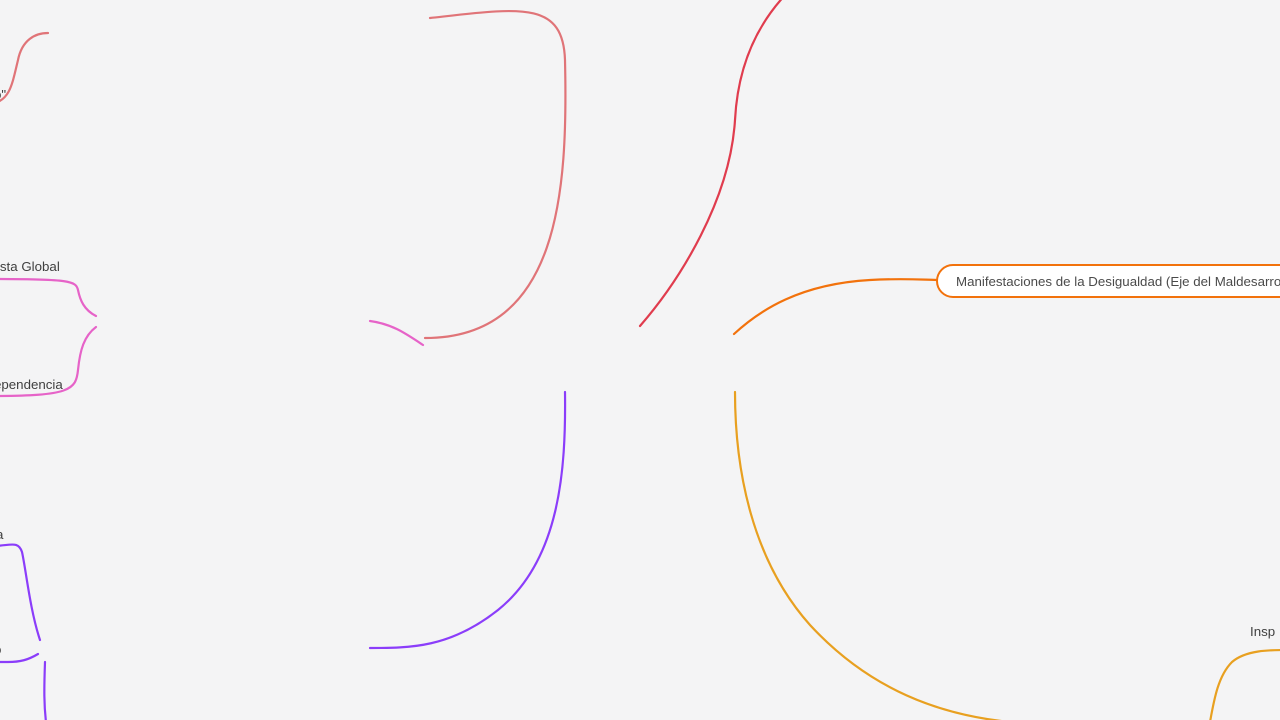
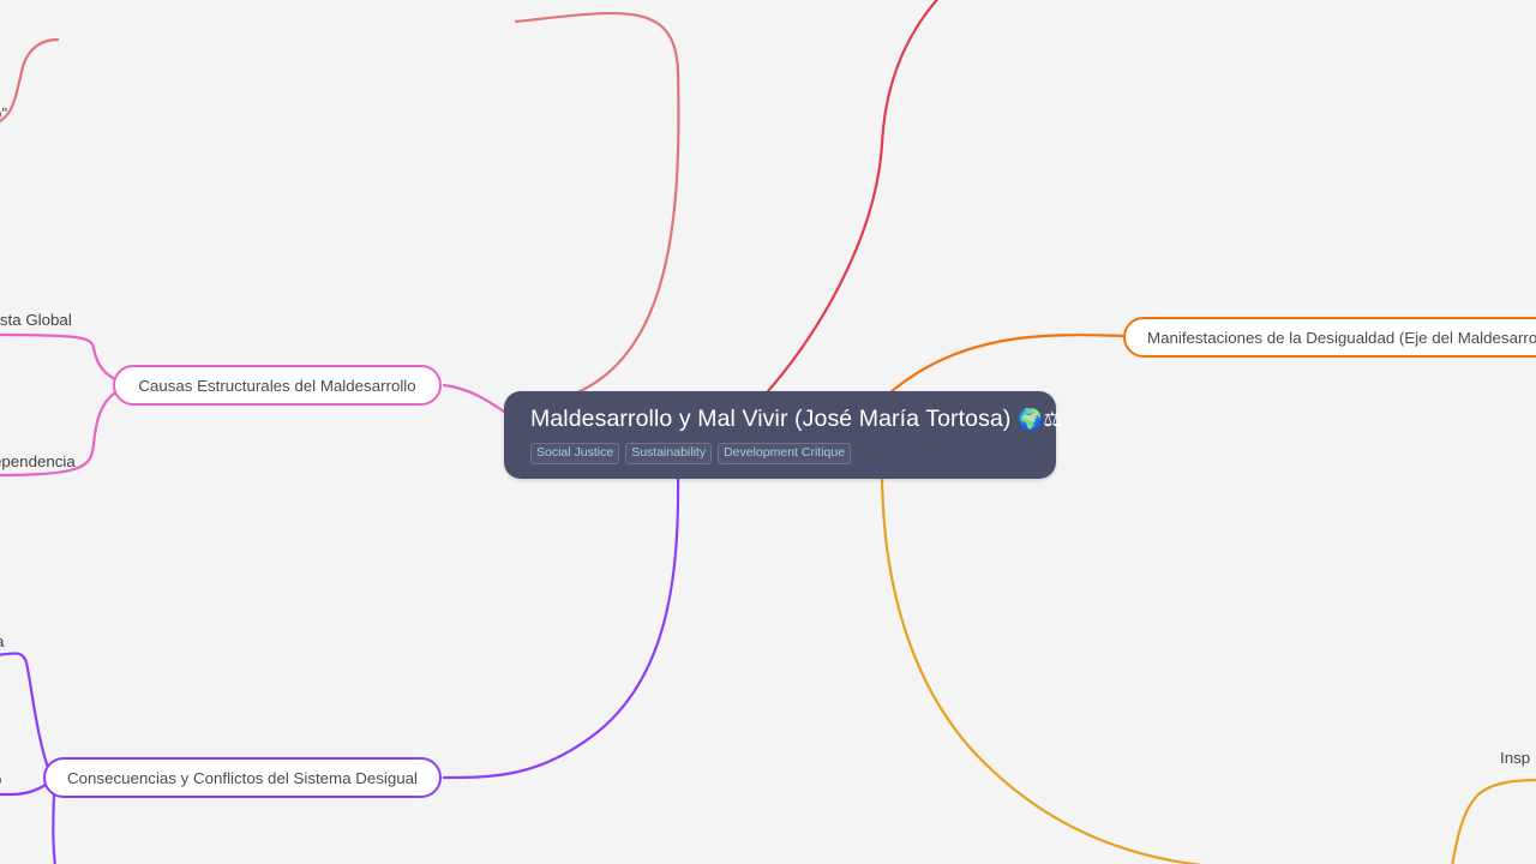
+ Maldesarrollo y Mal Vivir (José María Tortosa) 🌍⚖
+ Social Justice
+ Sustainability
+ Development Critique
+ Causas Estructurales del Maldesarrollo
+ Consecuencias y Conflictos del Sistema Desigual
  Manifestaciones de la Desigualdad (Eje del Maldesarro
  sta Global
  pendencia
  Insp
